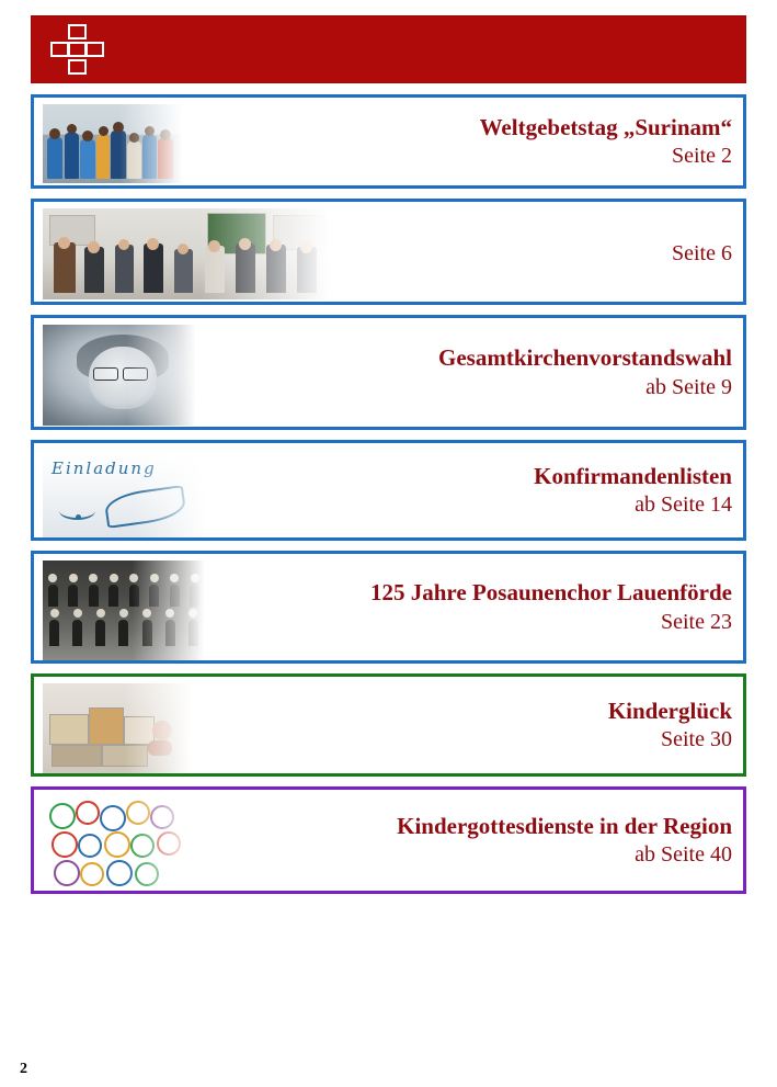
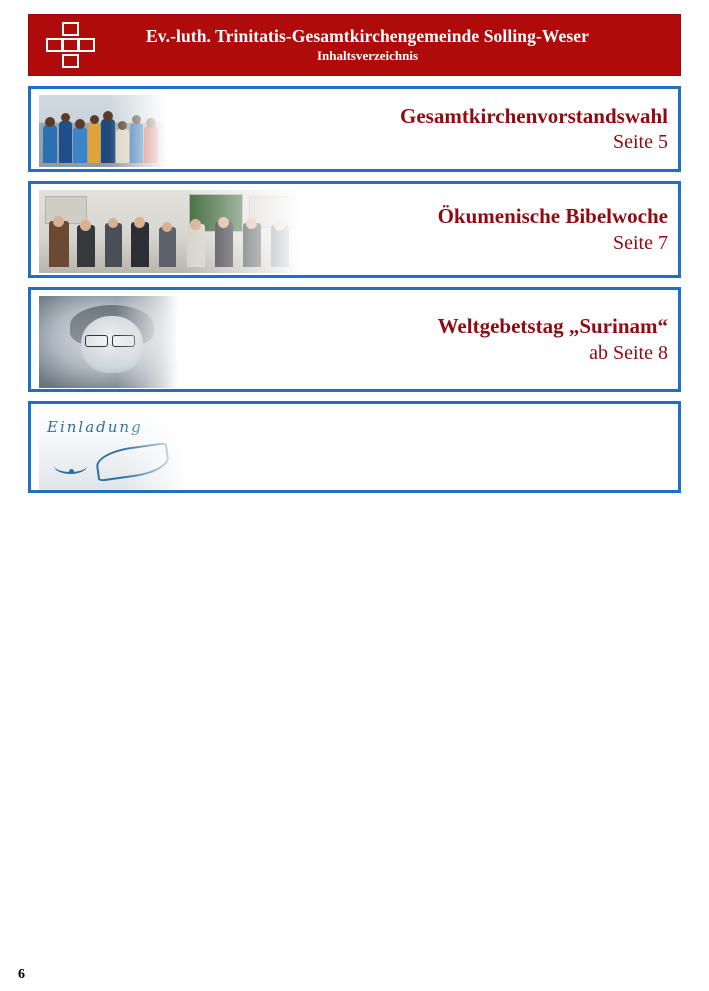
+ Ev.-luth. Trinitatis-Gesamtkirchengemeinde Solling-Weser
+ Inhaltsverzeichnis
- Weltgebetstag „Surinam“
+ Gesamtkirchenvorstandswahl
- Seite 2
+ Seite 5
+ Ökumenische Bibelwoche
- Seite 6
+ Seite 7
- Gesamtkirchenvorstandswahl
+ Weltgebetstag „Surinam“
- ab Seite 9
+ ab Seite 8
  Einladung
- Konfirmandenlisten
- ab Seite 14
- 125 Jahre Posaunenchor Lauenförde
- Seite 23
- Kinderglück
- Seite 30
- Kindergottesdienste in der Region
- ab Seite 40
- 2
+ 6
